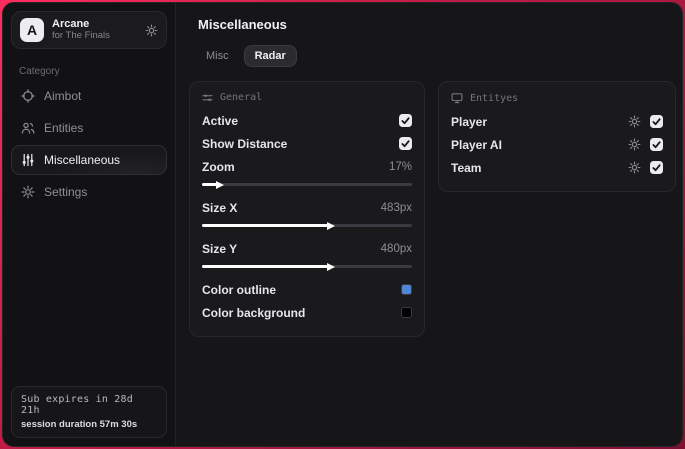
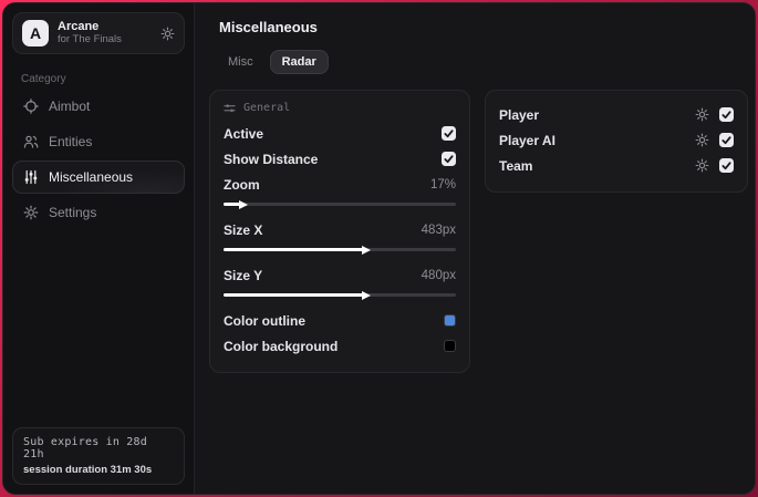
  A
  Arcane
  for The Finals
  Category
  Aimbot
  Entities
  Miscellaneous
  Settings
  Sub expires in 28d 21h
- session duration 57m 30s
+ session duration 31m 30s
  Miscellaneous
  Misc
  Radar
  General
  Active
  Show Distance
  Zoom
  17%
  Size X
  483px
  Size Y
  480px
  Color outline
  Color background
- Entityes
  Player
  Player AI
  Team
